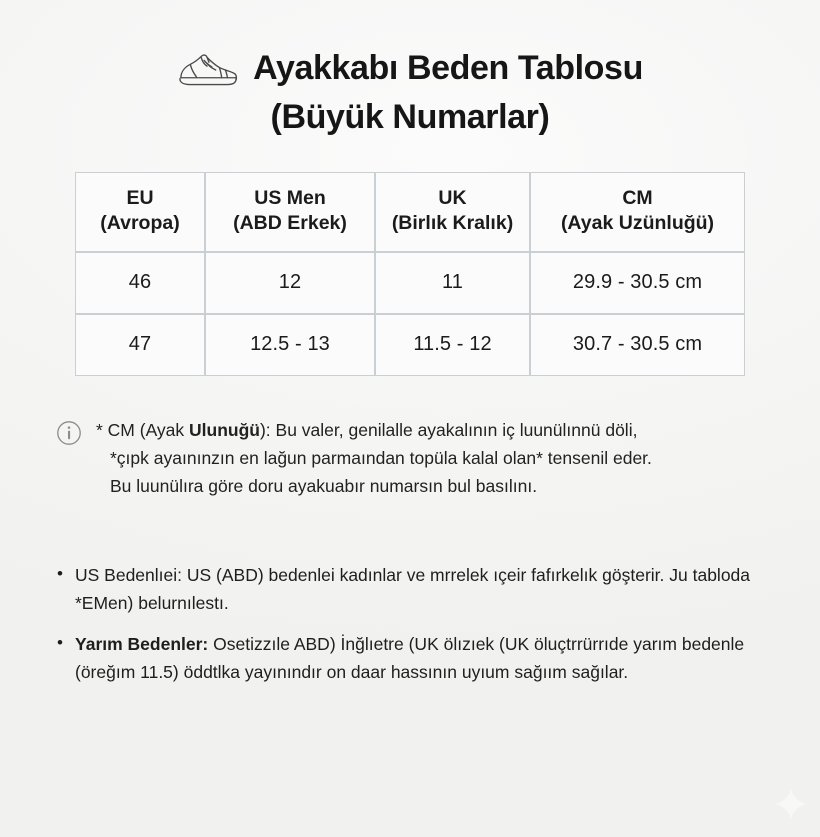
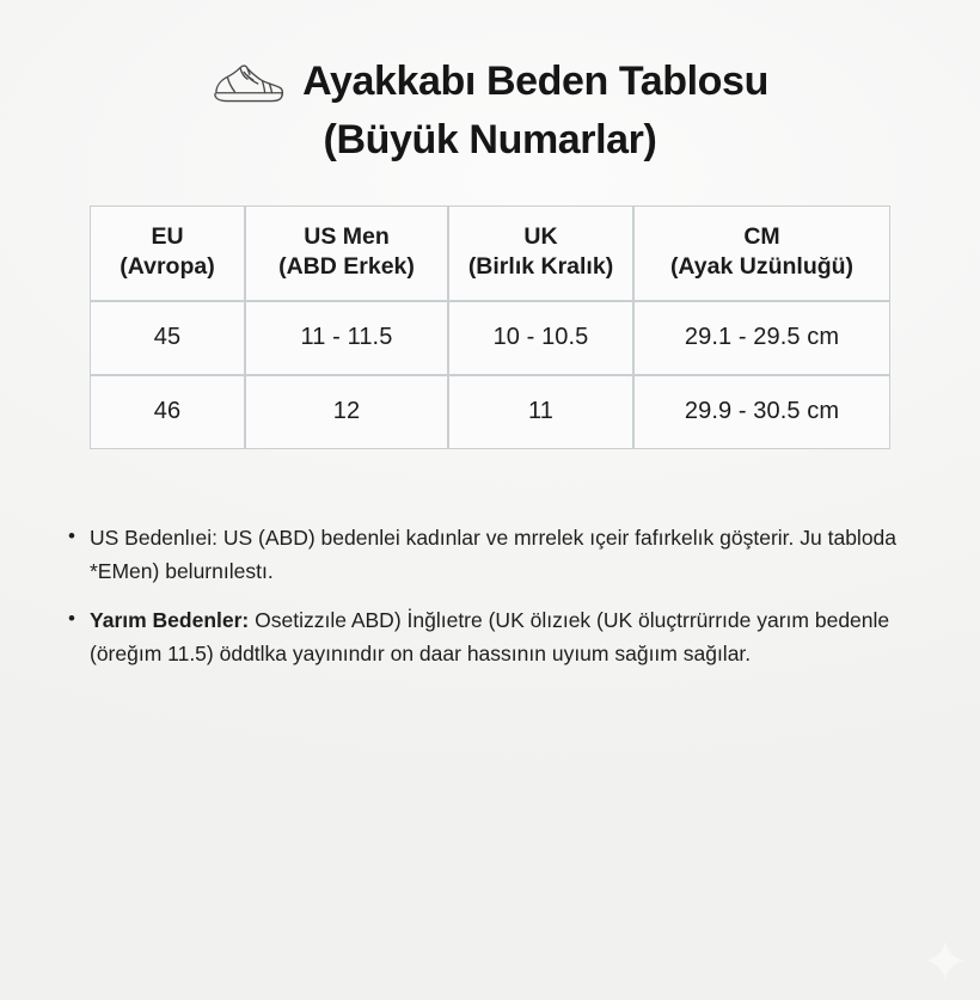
  Ayakkabı Beden Tablosu
  (Büyük Numarlar)
  EU (Avropa)	US Men (ABD Erkek)	UK (Birlık Kralık)	CM (Ayak Uzünluğü)
+ 45	11 - 11.5	10 - 10.5	29.1 - 29.5 cm
  46	12	11	29.9 - 30.5 cm
- 47	12.5 - 13	11.5 - 12	30.7 - 30.5 cm
- * CM (Ayak Ulunuğü): Bu valer, genilalle ayakalının iç luunülınnü döli,
- *çıpk ayaınınzın en lağun parmaından topüla kalal olan* tensenil eder.
- Bu luunülıra göre doru ayakuabır numarsın bul basılını.
  US Bedenlıei: US (ABD) bedenlei kadınlar ve mrrelek ıçeir fafırkelık göşterir. Ju tabloda *EMen) belurnılestı.
  Yarım Bedenler: Osetizzıle ABD) İnğlıetre (UK ölızıek (UK öluçtrrürrıde yarım bedenle (öreğım 11.5) öddtlka yayınındır on daar hassının uyıum sağıım sağılar.
